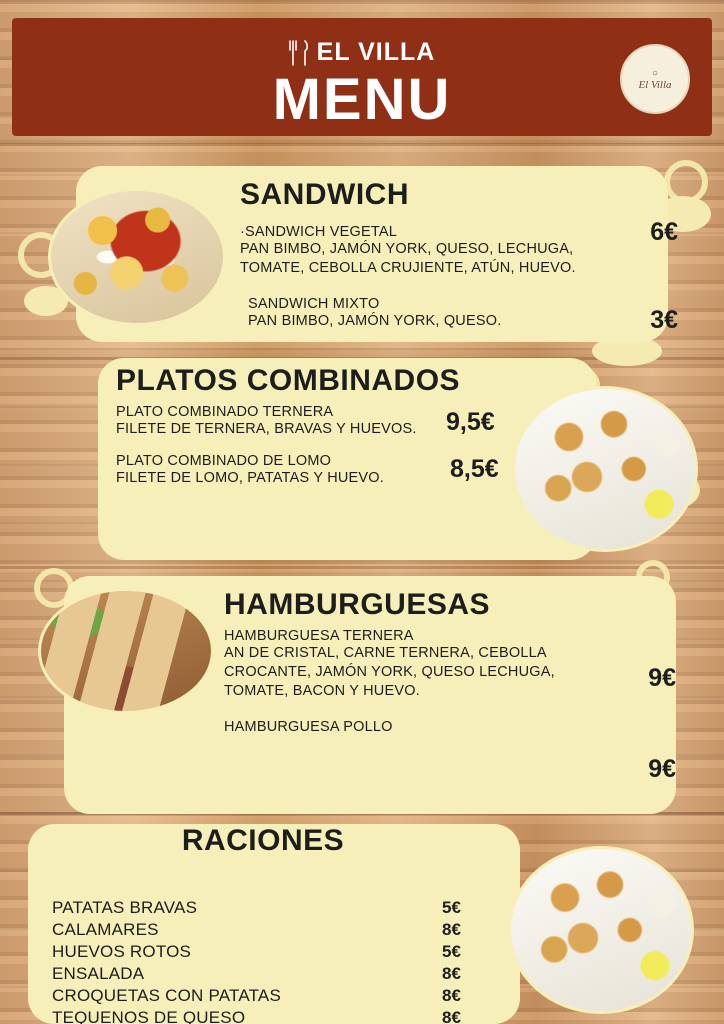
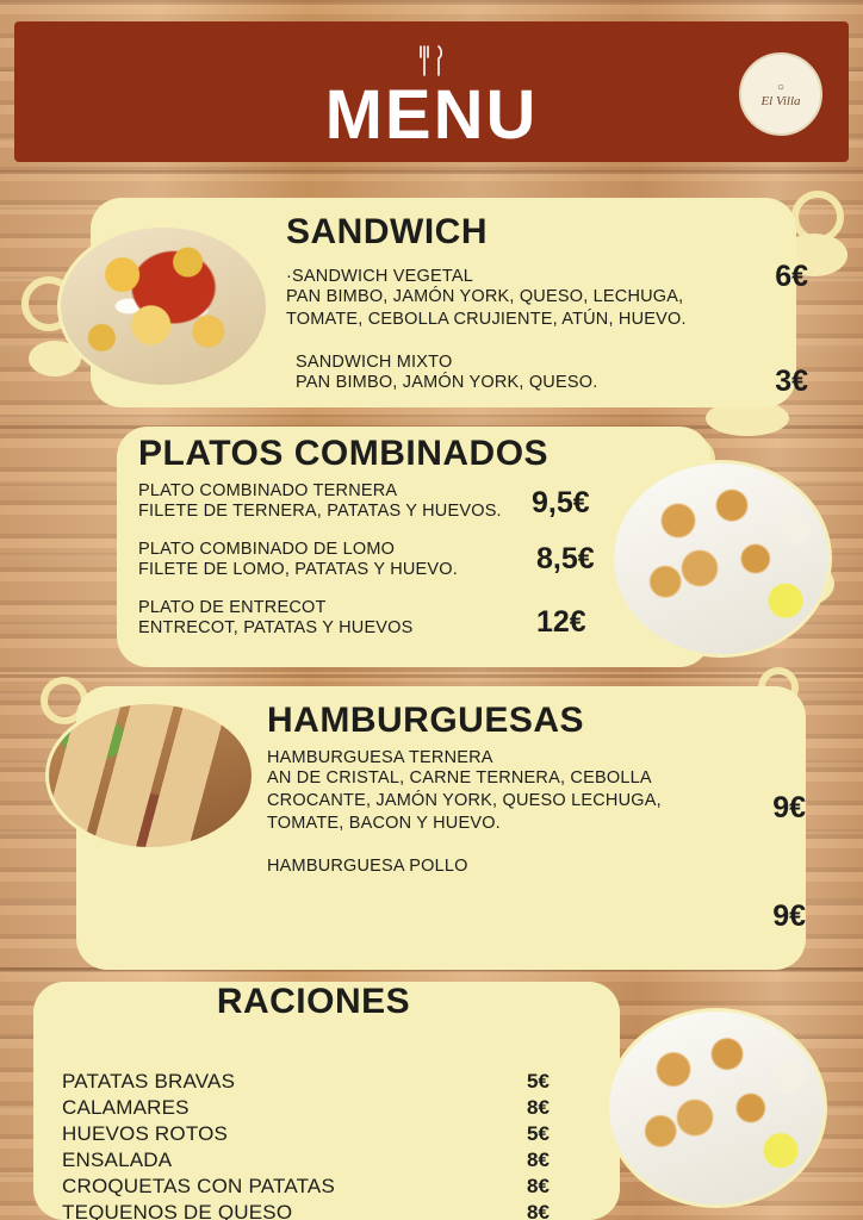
- EL VILLA
  MENU
  ○
  El Villa
  SANDWICH
  ·SANDWICH VEGETAL
  PAN BIMBO, JAMÓN YORK, QUESO, LECHUGA,
  TOMATE, CEBOLLA CRUJIENTE, ATÚN, HUEVO.
  6€
  SANDWICH MIXTO
  PAN BIMBO, JAMÓN YORK, QUESO.
  3€
  PLATOS COMBINADOS
  PLATO COMBINADO TERNERA
- FILETE DE TERNERA, BRAVAS Y HUEVOS.
+ FILETE DE TERNERA, PATATAS Y HUEVOS.
  9,5€
  PLATO COMBINADO DE LOMO
  FILETE DE LOMO, PATATAS Y HUEVO.
  8,5€
+ PLATO DE ENTRECOT
+ ENTRECOT, PATATAS Y HUEVOS
+ 12€
  HAMBURGUESAS
  HAMBURGUESA TERNERA
  AN DE CRISTAL, CARNE TERNERA, CEBOLLA
  CROCANTE, JAMÓN YORK, QUESO LECHUGA,
  TOMATE, BACON Y HUEVO.
  9€
  HAMBURGUESA POLLO
  9€
  RACIONES
  PATATAS BRAVAS
  5€
  CALAMARES
  8€
  HUEVOS ROTOS
  5€
  ENSALADA
  8€
  CROQUETAS CON PATATAS
  8€
  TEQUENOS DE QUESO
  8€
